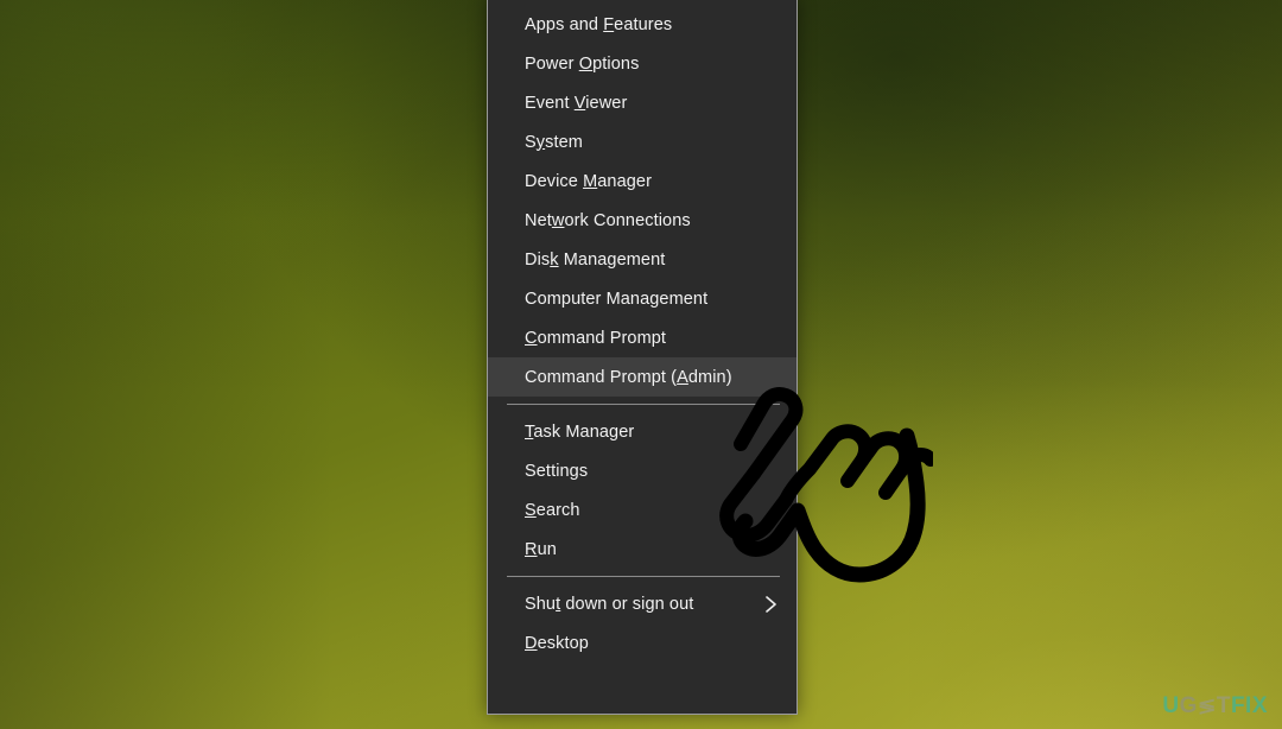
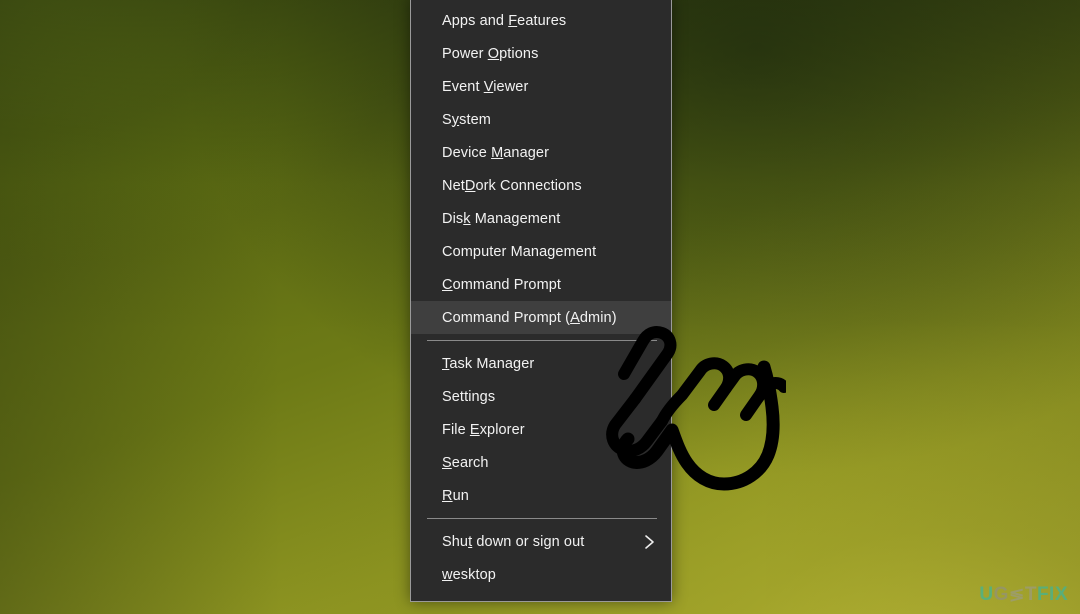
  Apps and Features
  Power Options
  Event Viewer
  System
  Device Manager
- Network Connections
+ NetDork Connections
  Disk Management
  Computer Management
  Command Prompt
  Command Prompt (Admin)
  Task Manager
  Settings
+ File Explorer
  Search
  Run
  Shut down or sign out
- Desktop
+ wesktop
  U
  G
  ≶
  T
  FIX
